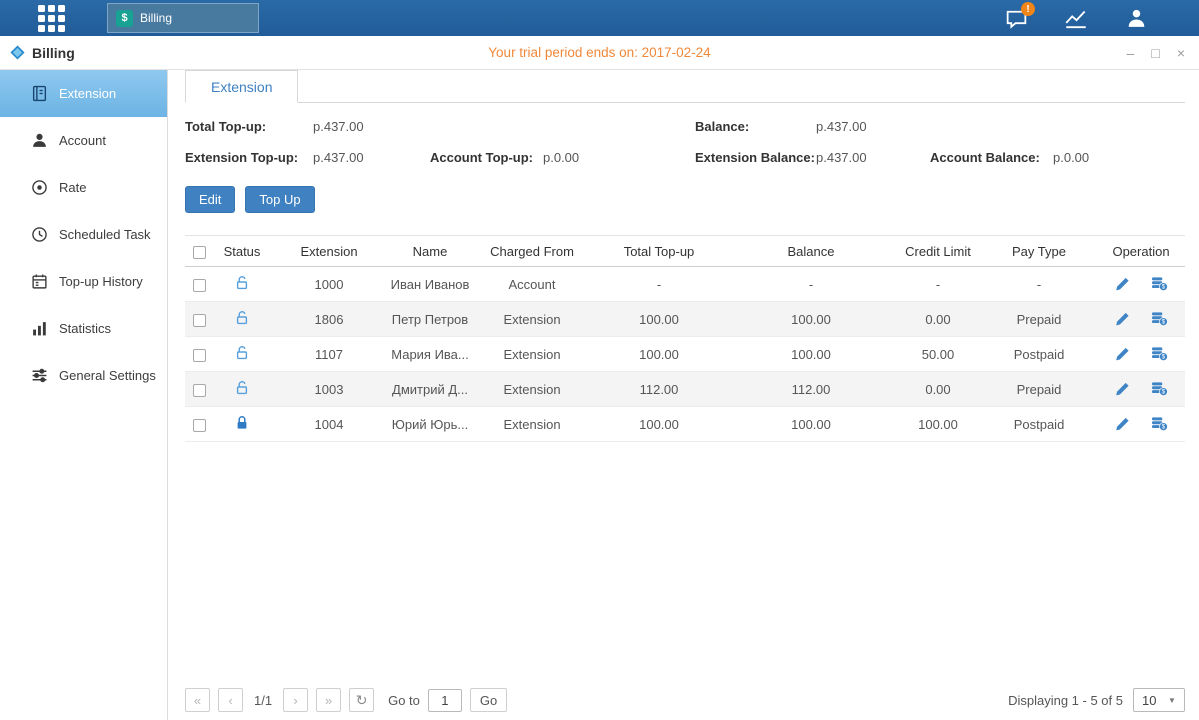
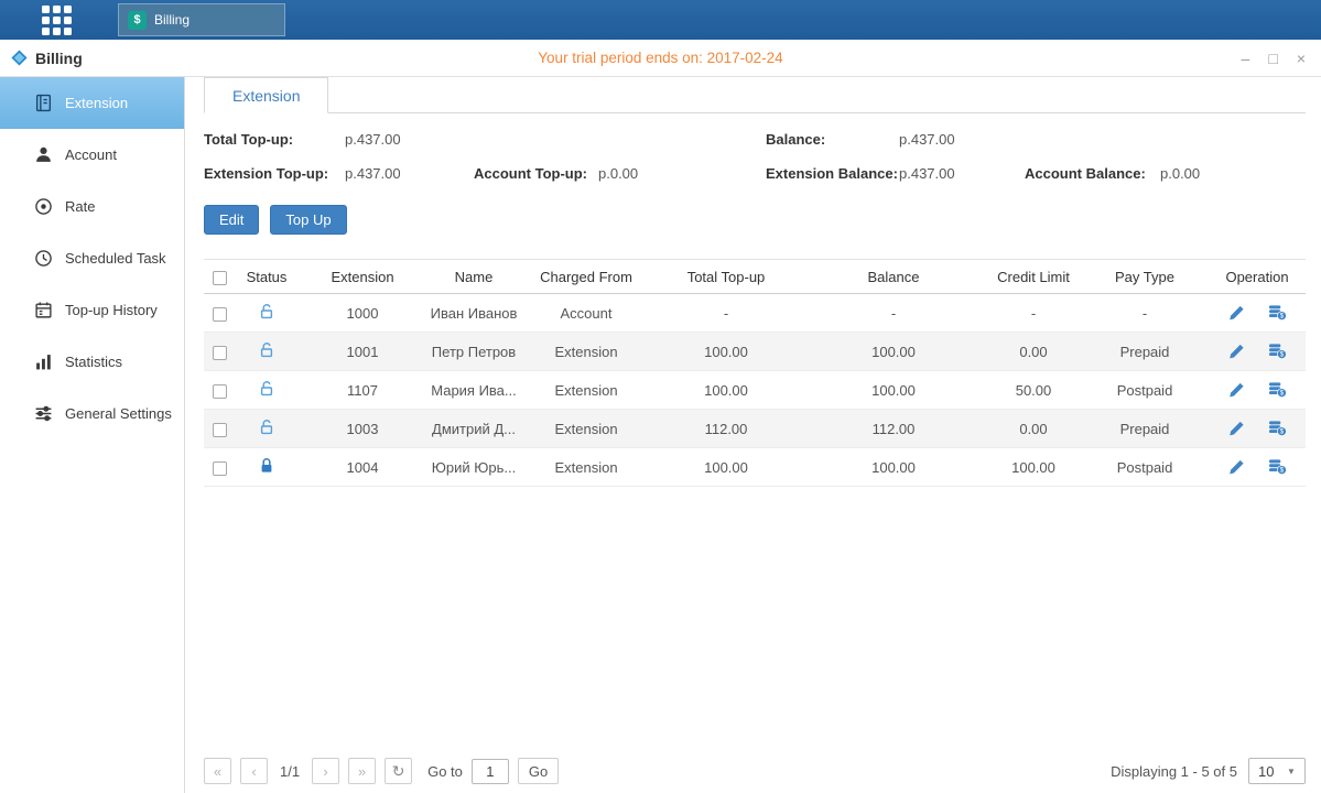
  $
  Billing
- !
  Billing
  Your trial period ends on: 2017-02-24
  –
  □
  ×
  Extension
  Account
  Rate
  Scheduled Task
  Top-up History
  Statistics
  General Settings
  Extension
  Total Top-up:
  p.437.00
  Balance:
  p.437.00
  Extension Top-up:
  p.437.00
  Account Top-up:
  p.0.00
  Extension Balance:
  p.437.00
  Account Balance:
  p.0.00
  Edit
  Top Up
  	Status	Extension	Name	Charged From	Total Top-up	Balance	Credit Limit	Pay Type	Operation
  		1000	Иван Иванов	Account	-	-	-	-
- 		1806	Петр Петров	Extension	100.00	100.00	0.00	Prepaid
+ 		1001	Петр Петров	Extension	100.00	100.00	0.00	Prepaid
  		1107	Мария Ива...	Extension	100.00	100.00	50.00	Postpaid
  		1003	Дмитрий Д...	Extension	112.00	112.00	0.00	Prepaid
  		1004	Юрий Юрь...	Extension	100.00	100.00	100.00	Postpaid
  «
  ‹
  1/1
  ›
  »
  ↻
  Go to
  1
  Go
  Displaying 1 - 5 of 5
  10
  ▼
